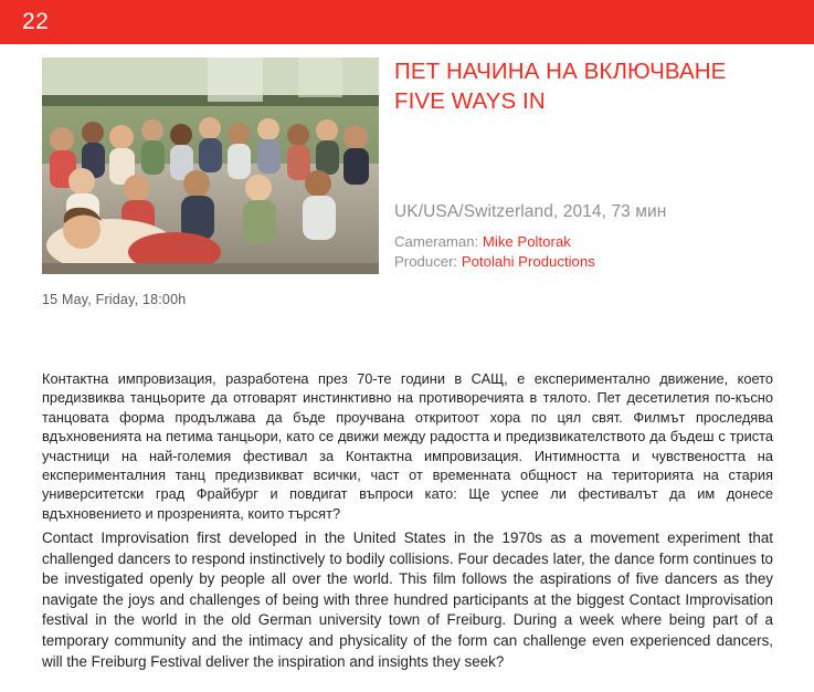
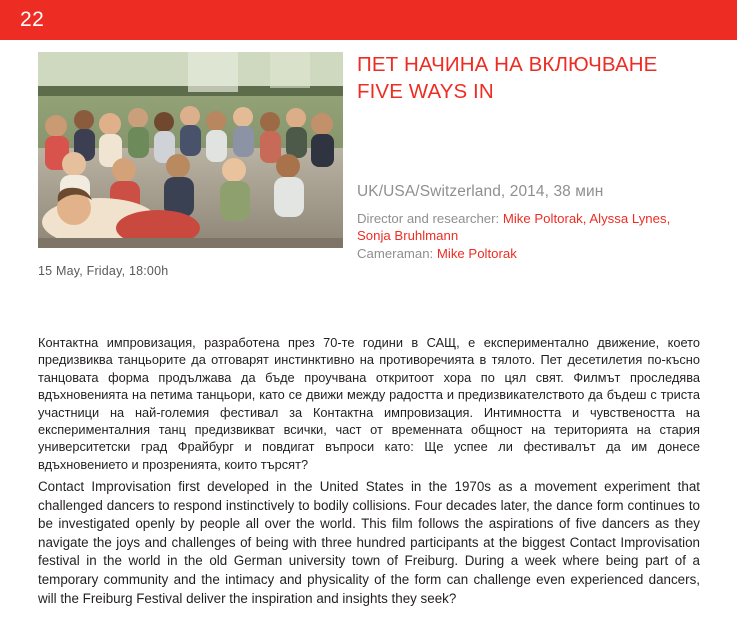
  22
  15 May, Friday, 18:00h
  ПЕТ НАЧИНА НА ВКЛЮЧВАНЕ
  FIVE WAYS IN
- UK/USA/Switzerland, 2014, 73 мин
+ UK/USA/Switzerland, 2014, 38 мин
+ Director and researcher: Mike Poltorak, Alyssa Lynes, Sonja Bruhlmann
  Cameraman: Mike Poltorak
- Producer: Potolahi Productions
  Контактна импровизация, разработена през 70-те години в САЩ, е експериментално движение, което предизвиква танцьорите да отговарят инстинктивно на противоречията в тялото. Пет десетилетия по-късно танцовата форма продължава да бъде проучвана откритоот хора по цял свят. Филмът проследява вдъхновенията на петима танцьори, като се движи между радостта и предизвикателството да бъдеш с триста участници на най-големия фестивал за Контактна импровизация. Интимността и чувствеността на експерименталния танц предизвикват всички, част от временната общност на територията на стария университетски град Фрайбург и повдигат въпроси като: Ще успее ли фестивалът да им донесе вдъхновението и прозренията, които търсят?
  Contact Improvisation first developed in the United States in the 1970s as a movement experiment that challenged dancers to respond instinctively to bodily collisions. Four decades later, the dance form continues to be investigated openly by people all over the world. This film follows the aspirations of five dancers as they navigate the joys and challenges of being with three hundred participants at the biggest Contact Improvisation festival in the world in the old German university town of Freiburg. During a week where being part of a temporary community and the intimacy and physicality of the form can challenge even experienced dancers, will the Freiburg Festival deliver the inspiration and insights they seek?
